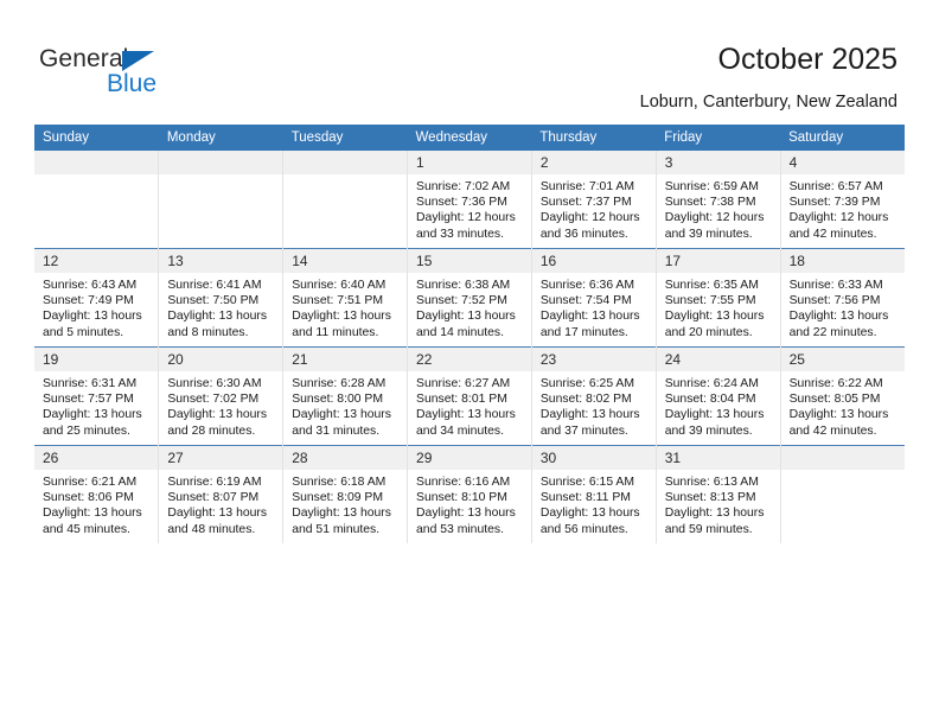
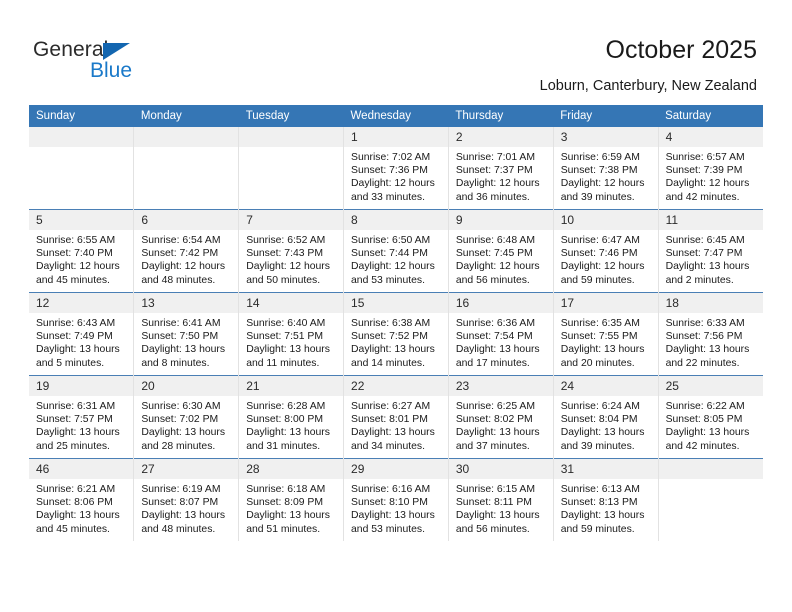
  General
  Blue
  October 2025
  Loburn, Canterbury, New Zealand
  Sunday	Monday	Tuesday	Wednesday	Thursday	Friday	Saturday
  			1Sunrise: 7:02 AMSunset: 7:36 PMDaylight: 12 hoursand 33 minutes.	2Sunrise: 7:01 AMSunset: 7:37 PMDaylight: 12 hoursand 36 minutes.	3Sunrise: 6:59 AMSunset: 7:38 PMDaylight: 12 hoursand 39 minutes.	4Sunrise: 6:57 AMSunset: 7:39 PMDaylight: 12 hoursand 42 minutes.
+ 5Sunrise: 6:55 AMSunset: 7:40 PMDaylight: 12 hoursand 45 minutes.	6Sunrise: 6:54 AMSunset: 7:42 PMDaylight: 12 hoursand 48 minutes.	7Sunrise: 6:52 AMSunset: 7:43 PMDaylight: 12 hoursand 50 minutes.	8Sunrise: 6:50 AMSunset: 7:44 PMDaylight: 12 hoursand 53 minutes.	9Sunrise: 6:48 AMSunset: 7:45 PMDaylight: 12 hoursand 56 minutes.	10Sunrise: 6:47 AMSunset: 7:46 PMDaylight: 12 hoursand 59 minutes.	11Sunrise: 6:45 AMSunset: 7:47 PMDaylight: 13 hoursand 2 minutes.
  12Sunrise: 6:43 AMSunset: 7:49 PMDaylight: 13 hoursand 5 minutes.	13Sunrise: 6:41 AMSunset: 7:50 PMDaylight: 13 hoursand 8 minutes.	14Sunrise: 6:40 AMSunset: 7:51 PMDaylight: 13 hoursand 11 minutes.	15Sunrise: 6:38 AMSunset: 7:52 PMDaylight: 13 hoursand 14 minutes.	16Sunrise: 6:36 AMSunset: 7:54 PMDaylight: 13 hoursand 17 minutes.	17Sunrise: 6:35 AMSunset: 7:55 PMDaylight: 13 hoursand 20 minutes.	18Sunrise: 6:33 AMSunset: 7:56 PMDaylight: 13 hoursand 22 minutes.
  19Sunrise: 6:31 AMSunset: 7:57 PMDaylight: 13 hoursand 25 minutes.	20Sunrise: 6:30 AMSunset: 7:02 PMDaylight: 13 hoursand 28 minutes.	21Sunrise: 6:28 AMSunset: 8:00 PMDaylight: 13 hoursand 31 minutes.	22Sunrise: 6:27 AMSunset: 8:01 PMDaylight: 13 hoursand 34 minutes.	23Sunrise: 6:25 AMSunset: 8:02 PMDaylight: 13 hoursand 37 minutes.	24Sunrise: 6:24 AMSunset: 8:04 PMDaylight: 13 hoursand 39 minutes.	25Sunrise: 6:22 AMSunset: 8:05 PMDaylight: 13 hoursand 42 minutes.
- 26Sunrise: 6:21 AMSunset: 8:06 PMDaylight: 13 hoursand 45 minutes.	27Sunrise: 6:19 AMSunset: 8:07 PMDaylight: 13 hoursand 48 minutes.	28Sunrise: 6:18 AMSunset: 8:09 PMDaylight: 13 hoursand 51 minutes.	29Sunrise: 6:16 AMSunset: 8:10 PMDaylight: 13 hoursand 53 minutes.	30Sunrise: 6:15 AMSunset: 8:11 PMDaylight: 13 hoursand 56 minutes.	31Sunrise: 6:13 AMSunset: 8:13 PMDaylight: 13 hoursand 59 minutes.
+ 46Sunrise: 6:21 AMSunset: 8:06 PMDaylight: 13 hoursand 45 minutes.	27Sunrise: 6:19 AMSunset: 8:07 PMDaylight: 13 hoursand 48 minutes.	28Sunrise: 6:18 AMSunset: 8:09 PMDaylight: 13 hoursand 51 minutes.	29Sunrise: 6:16 AMSunset: 8:10 PMDaylight: 13 hoursand 53 minutes.	30Sunrise: 6:15 AMSunset: 8:11 PMDaylight: 13 hoursand 56 minutes.	31Sunrise: 6:13 AMSunset: 8:13 PMDaylight: 13 hoursand 59 minutes.
